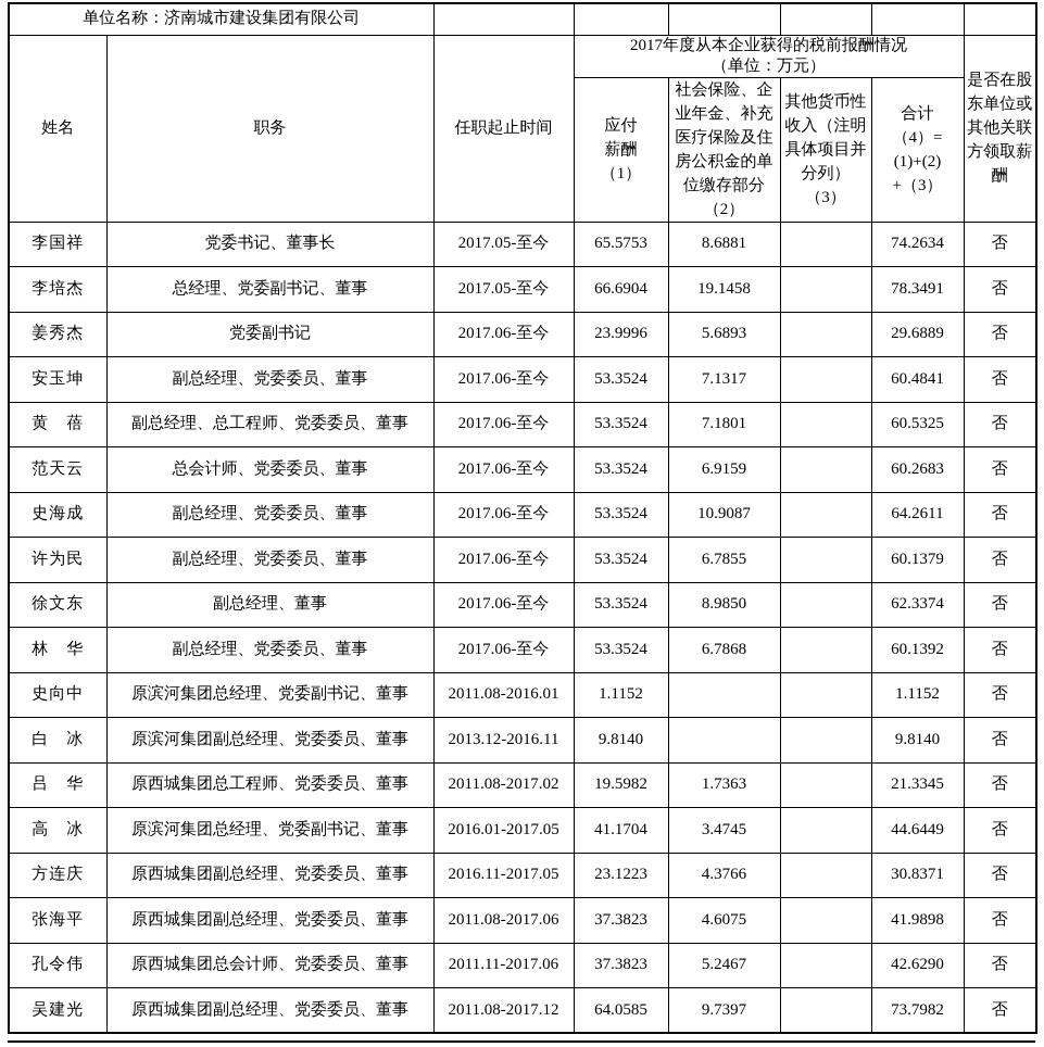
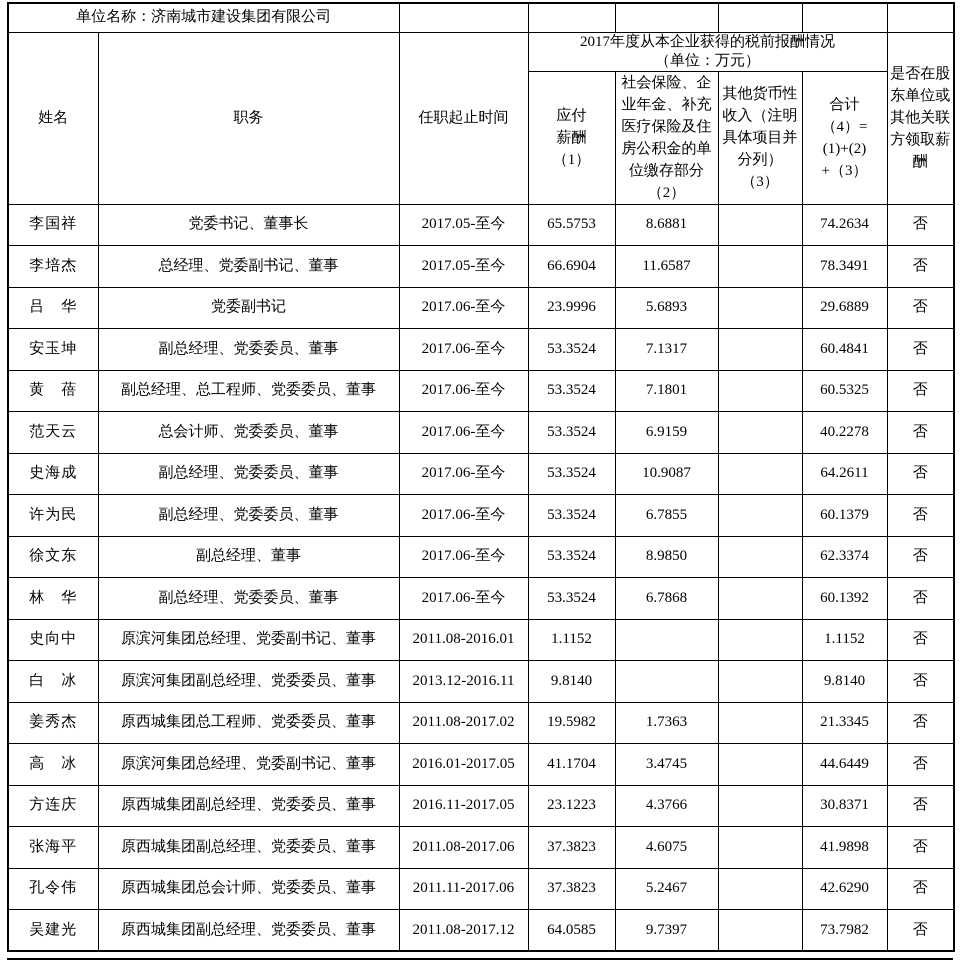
  单位名称：济南城市建设集团有限公司
  姓名	职务	任职起止时间	2017年度从本企业获得的税前报酬情况 （单位：万元）	是否在股 东单位或 其他关联 方领取薪 酬
  应付 薪酬 （1）	社会保险、企 业年金、补充 医疗保险及住 房公积金的单 位缴存部分 （2）	其他货币性 收入（注明 具体项目并 分列） （3）	合计 （4）= (1)+(2) +（3）
  李国祥	党委书记、董事长	2017.05-至今	65.5753	8.6881		74.2634	否
- 李培杰	总经理、党委副书记、董事	2017.05-至今	66.6904	19.1458		78.3491	否
+ 李培杰	总经理、党委副书记、董事	2017.05-至今	66.6904	11.6587		78.3491	否
- 姜秀杰	党委副书记	2017.06-至今	23.9996	5.6893		29.6889	否
+ 吕 华	党委副书记	2017.06-至今	23.9996	5.6893		29.6889	否
  安玉坤	副总经理、党委委员、董事	2017.06-至今	53.3524	7.1317		60.4841	否
  黄 蓓	副总经理、总工程师、党委委员、董事	2017.06-至今	53.3524	7.1801		60.5325	否
- 范天云	总会计师、党委委员、董事	2017.06-至今	53.3524	6.9159		60.2683	否
+ 范天云	总会计师、党委委员、董事	2017.06-至今	53.3524	6.9159		40.2278	否
  史海成	副总经理、党委委员、董事	2017.06-至今	53.3524	10.9087		64.2611	否
  许为民	副总经理、党委委员、董事	2017.06-至今	53.3524	6.7855		60.1379	否
  徐文东	副总经理、董事	2017.06-至今	53.3524	8.9850		62.3374	否
  林 华	副总经理、党委委员、董事	2017.06-至今	53.3524	6.7868		60.1392	否
  史向中	原滨河集团总经理、党委副书记、董事	2011.08-2016.01	1.1152			1.1152	否
  白 冰	原滨河集团副总经理、党委委员、董事	2013.12-2016.11	9.8140			9.8140	否
- 吕 华	原西城集团总工程师、党委委员、董事	2011.08-2017.02	19.5982	1.7363		21.3345	否
+ 姜秀杰	原西城集团总工程师、党委委员、董事	2011.08-2017.02	19.5982	1.7363		21.3345	否
  高 冰	原滨河集团总经理、党委副书记、董事	2016.01-2017.05	41.1704	3.4745		44.6449	否
  方连庆	原西城集团副总经理、党委委员、董事	2016.11-2017.05	23.1223	4.3766		30.8371	否
  张海平	原西城集团副总经理、党委委员、董事	2011.08-2017.06	37.3823	4.6075		41.9898	否
  孔令伟	原西城集团总会计师、党委委员、董事	2011.11-2017.06	37.3823	5.2467		42.6290	否
  吴建光	原西城集团副总经理、党委委员、董事	2011.08-2017.12	64.0585	9.7397		73.7982	否
